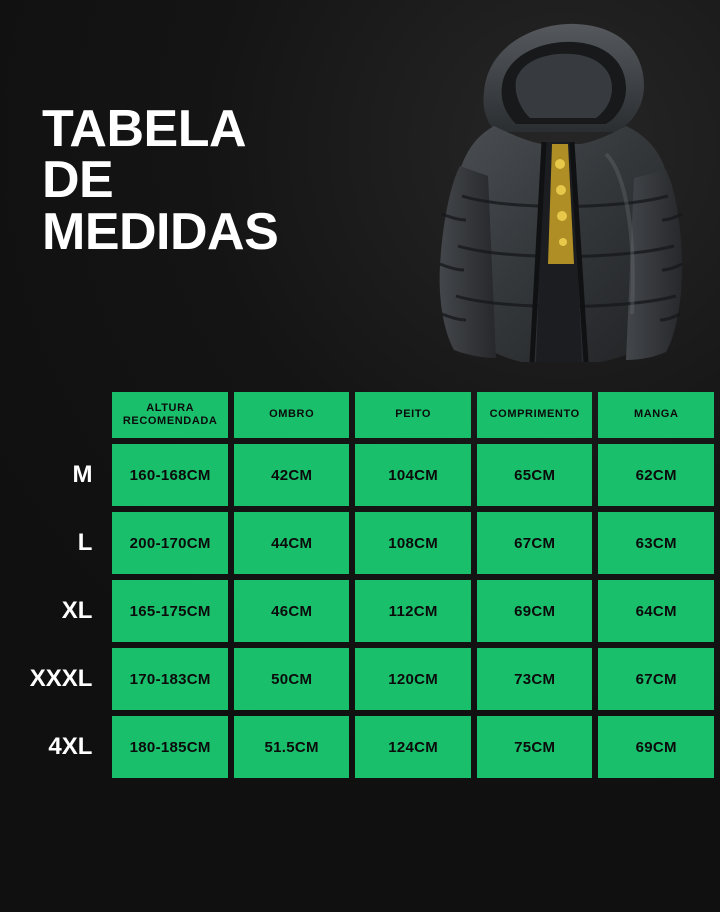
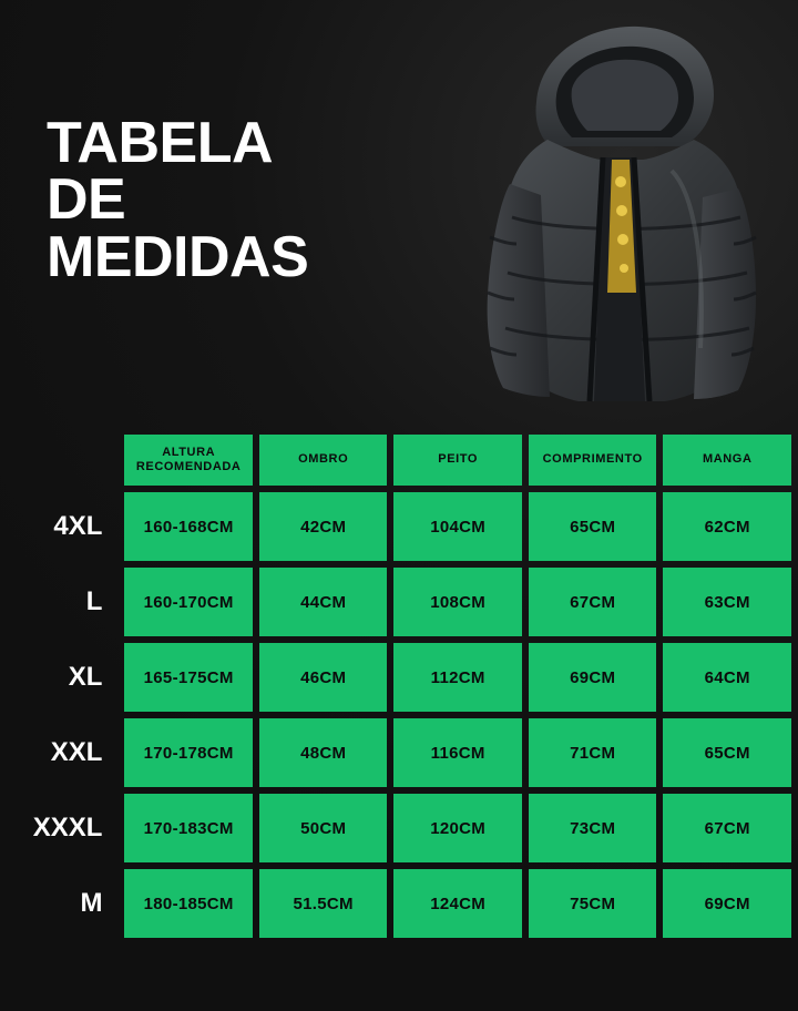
  TABELA
  DE
  MEDIDAS
  	ALTURA RECOMENDADA	OMBRO	PEITO	COMPRIMENTO	MANGA
- M	160-168CM	42CM	104CM	65CM	62CM
+ 4XL	160-168CM	42CM	104CM	65CM	62CM
- L	200-170CM	44CM	108CM	67CM	63CM
+ L	160-170CM	44CM	108CM	67CM	63CM
  XL	165-175CM	46CM	112CM	69CM	64CM
+ XXL	170-178CM	48CM	116CM	71CM	65CM
  XXXL	170-183CM	50CM	120CM	73CM	67CM
- 4XL	180-185CM	51.5CM	124CM	75CM	69CM
+ M	180-185CM	51.5CM	124CM	75CM	69CM
